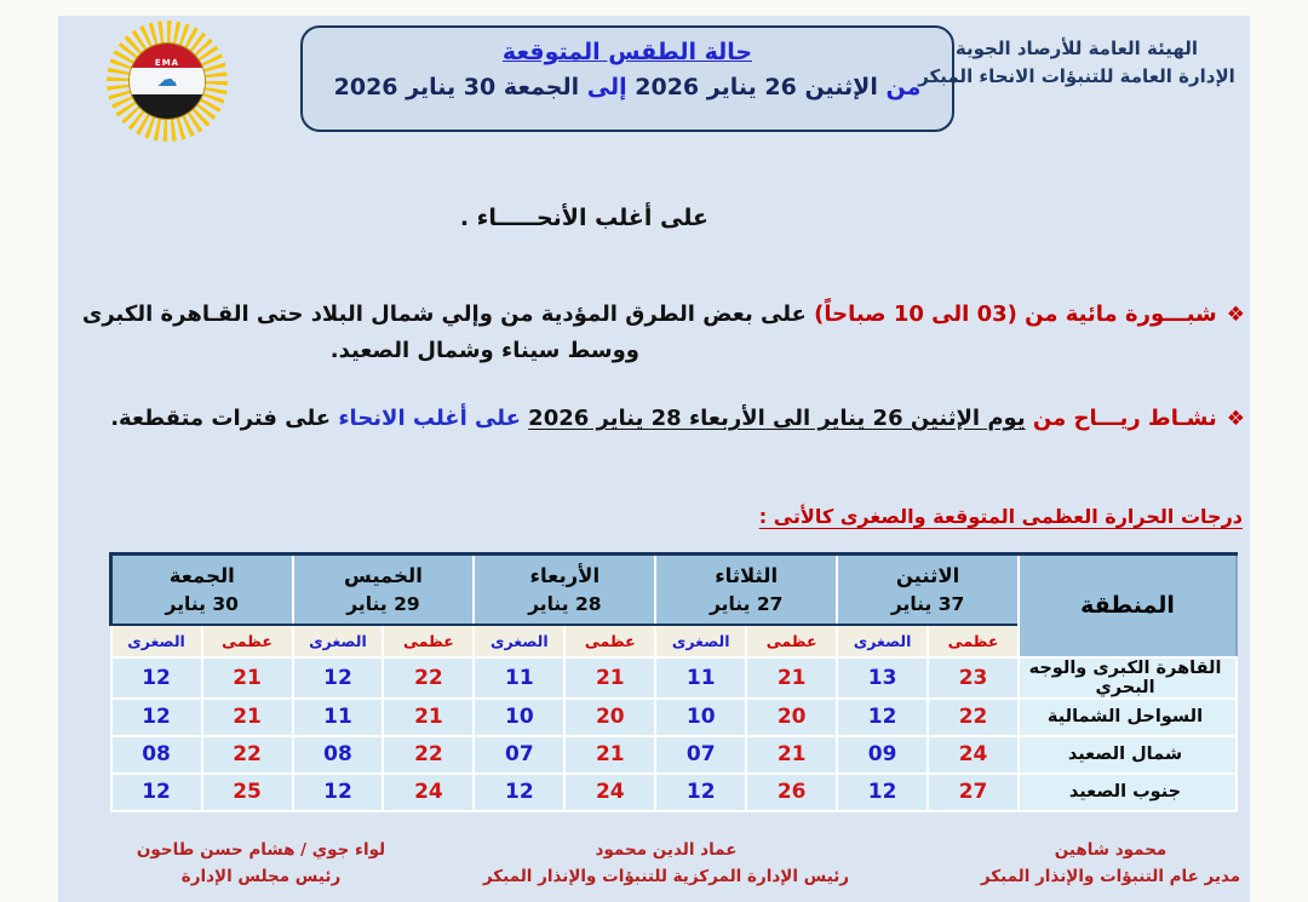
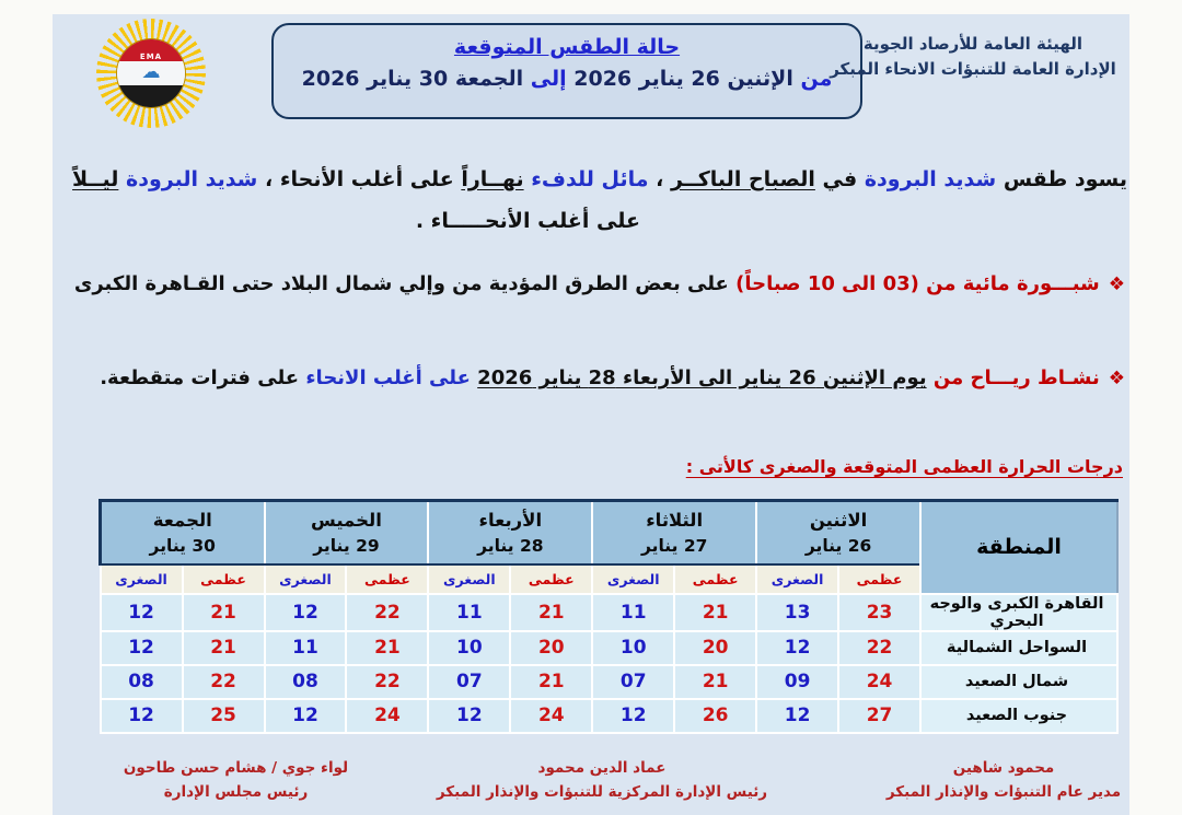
  EMA
  ☁
  حالة الطقس المتوقعة
  من الإثنين 26 يناير 2026 إلى الجمعة 30 يناير 2026
  الهيئة العامة للأرصاد الجوية
  الإدارة العامة للتنبؤات الانحاء المبكر
+ يسود طقس شديد البرودة في الصباح الباكــر ، مائل للدفء نهــاراً على أغلب الأنحاء ، شديد البرودة ليــلاً
  على أغلب الأنحـــــاء .
  ❖شبـــورة مائية من (03 الى 10 صباحاً) على بعض الطرق المؤدية من وإلي شمال البلاد حتى القـاهرة الكبرى
- ووسط سيناء وشمال الصعيد.
  ❖نشـاط ريـــاح من يوم الإثنين 26 يناير الى الأربعاء 28 يناير 2026 على أغلب الانحاء على فترات متقطعة.
  درجات الحرارة العظمى المتوقعة والصغرى كالأتى :
- المنطقة	الاثنين37 يناير	الثلاثاء27 يناير	الأربعاء28 يناير	الخميس29 يناير	الجمعة30 يناير
+ المنطقة	الاثنين26 يناير	الثلاثاء27 يناير	الأربعاء28 يناير	الخميس29 يناير	الجمعة30 يناير
  عظمى	الصغرى	عظمى	الصغرى	عظمى	الصغرى	عظمى	الصغرى	عظمى	الصغرى
  القاهرة الكبرى والوجه البحري	23	13	21	11	21	11	22	12	21	12
  السواحل الشمالية	22	12	20	10	20	10	21	11	21	12
  شمال الصعيد	24	09	21	07	21	07	22	08	22	08
  جنوب الصعيد	27	12	26	12	24	12	24	12	25	12
  محمود شاهين
  مدير عام التنبؤات والإنذار المبكر
  عماد الدين محمود
  رئيس الإدارة المركزية للتنبؤات والإنذار المبكر
  لواء جوي / هشام حسن طاحون
  رئيس مجلس الإدارة
